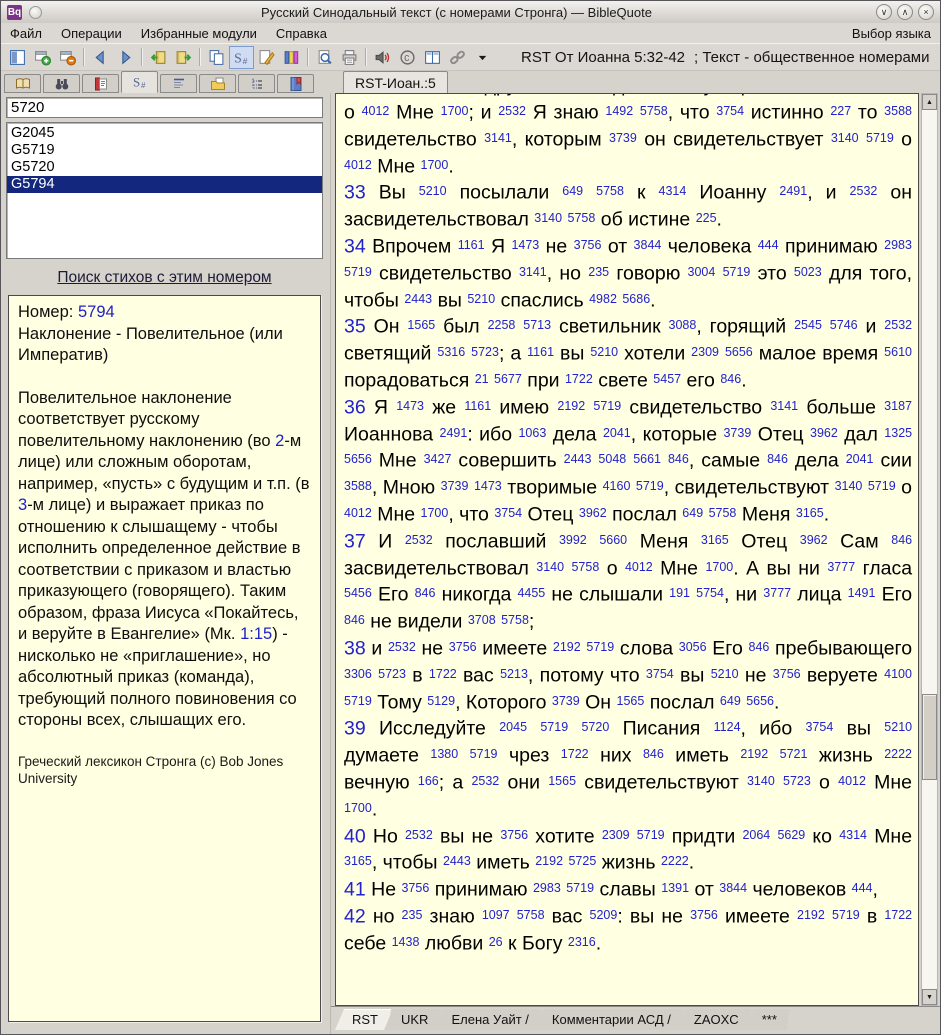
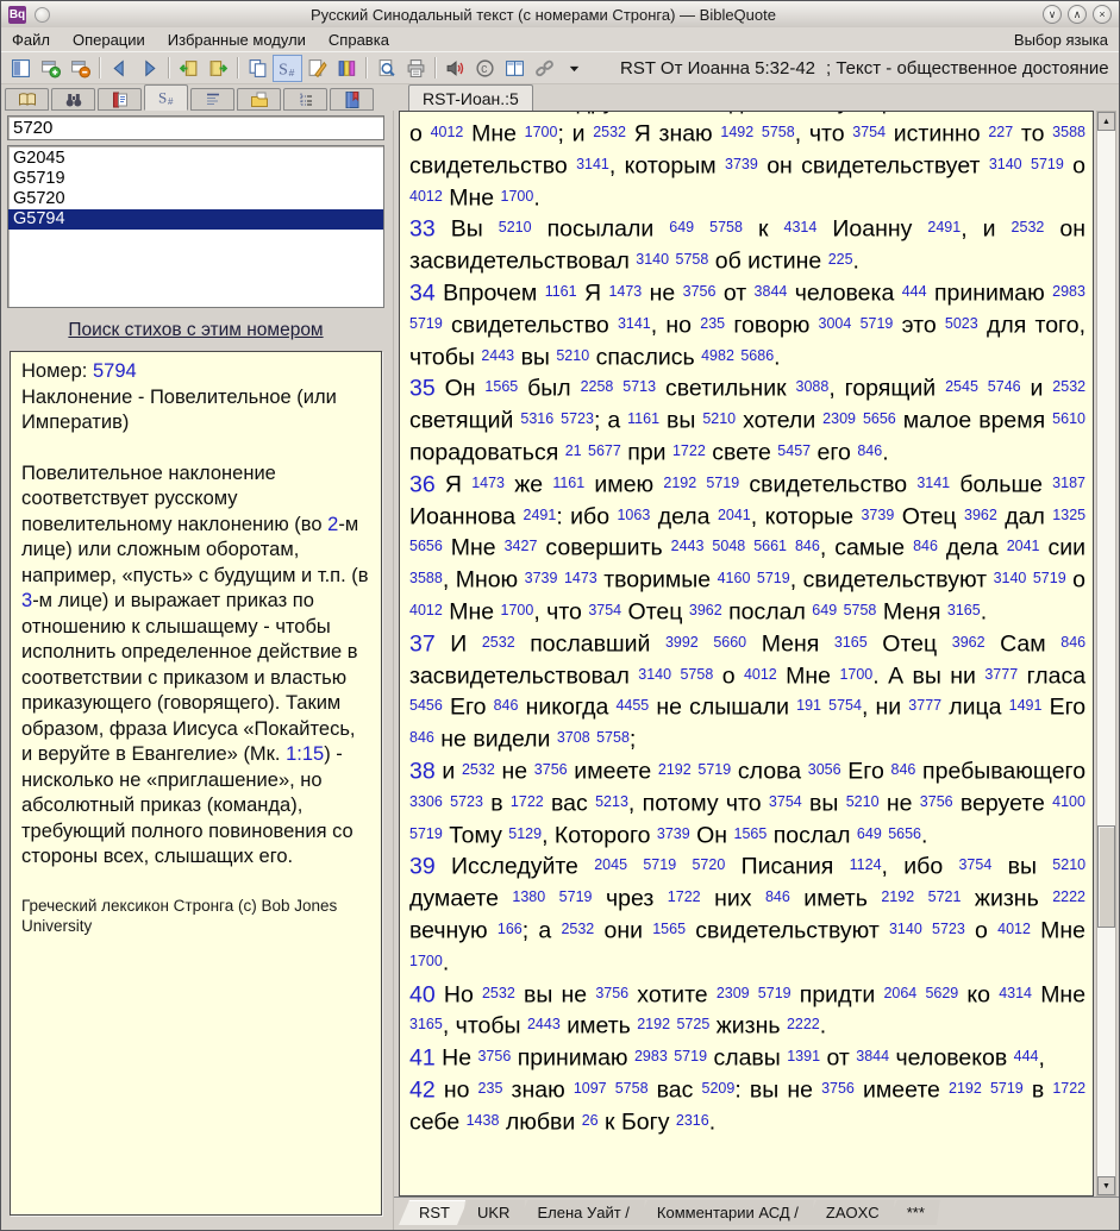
  Bq
  Русский Синодальный текст (с номерами Стронга) — BibleQuote
  ∨
  ∧
  ×
  Файл
  Операции
  Избранные модули
  Справка
  Выбор языка
  S
  #
  c
  RST От Иоанна 5:32-42
- ; Текст - общественное номерами
+ ; Текст - общественное достояние
  S
  #
  RST-Иоан.:5
  5720
  G2045
  G5719
  G5720
  G5794
  Поиск стихов с этим номером
  Номер: 5794
  Наклонение - Повелительное (или Императив)
  Повелительное наклонение соответствует русскому повелительному наклонению (во 2-м лице) или сложным оборотам, например, «пусть» с будущим и т.п. (в 3-м лице) и выражает приказ по отношению к слышащему - чтобы исполнить определенное действие в соответствии с приказом и властью приказующего (говорящего). Таким образом, фраза Иисуса «Покайтесь, и веруйте в Евангелие» (Мк. 1:15) - нисколько не «приглашение», но абсолютный приказ (команда), требующий полного повиновения со стороны всех, слышащих его.
  Греческий лексикон Стронга (c) Bob Jones University
  о 4012 Мне 1700; и 2532 Я знаю 1492 5758, что 3754 истинно 227 то 3588 свидетельство 3141, которым 3739 он свидетельствует 3140 5719 о 4012 Мне 1700.
  33 Вы 5210 посылали 649 5758 к 4314 Иоанну 2491, и 2532 он засвидетельствовал 3140 5758 об истине 225.
  34 Впрочем 1161 Я 1473 не 3756 от 3844 человека 444 принимаю 2983 5719 свидетельство 3141, но 235 говорю 3004 5719 это 5023 для того, чтобы 2443 вы 5210 спаслись 4982 5686.
  35 Он 1565 был 2258 5713 светильник 3088, горящий 2545 5746 и 2532 светящий 5316 5723; а 1161 вы 5210 хотели 2309 5656 малое время 5610 порадоваться 21 5677 при 1722 свете 5457 его 846.
  36 Я 1473 же 1161 имею 2192 5719 свидетельство 3141 больше 3187 Иоаннова 2491: ибо 1063 дела 2041, которые 3739 Отец 3962 дал 1325 5656 Мне 3427 совершить 2443 5048 5661 846, самые 846 дела 2041 сии 3588, Мною 3739 1473 творимые 4160 5719, свидетельствуют 3140 5719 о 4012 Мне 1700, что 3754 Отец 3962 послал 649 5758 Меня 3165.
  37 И 2532 пославший 3992 5660 Меня 3165 Отец 3962 Сам 846 засвидетельствовал 3140 5758 о 4012 Мне 1700. А вы ни 3777 гласа 5456 Его 846 никогда 4455 не слышали 191 5754, ни 3777 лица 1491 Его 846 не видели 3708 5758;
  38 и 2532 не 3756 имеете 2192 5719 слова 3056 Его 846 пребывающего 3306 5723 в 1722 вас 5213, потому что 3754 вы 5210 не 3756 веруете 4100 5719 Тому 5129, Которого 3739 Он 1565 послал 649 5656.
  39 Исследуйте 2045 5719 5720 Писания 1124, ибо 3754 вы 5210 думаете 1380 5719 чрез 1722 них 846 иметь 2192 5721 жизнь 2222 вечную 166; а 2532 они 1565 свидетельствуют 3140 5723 о 4012 Мне 1700.
  40 Но 2532 вы не 3756 хотите 2309 5719 придти 2064 5629 ко 4314 Мне 3165, чтобы 2443 иметь 2192 5725 жизнь 2222.
  41 Не 3756 принимаю 2983 5719 славы 1391 от 3844 человеков 444,
  42 но 235 знаю 1097 5758 вас 5209: вы не 3756 имеете 2192 5719 в 1722 себе 1438 любви 26 к Богу 2316.
  RST
  UKR
  Елена Уайт /
  Комментарии АСД /
  ZAOXC
  ***
